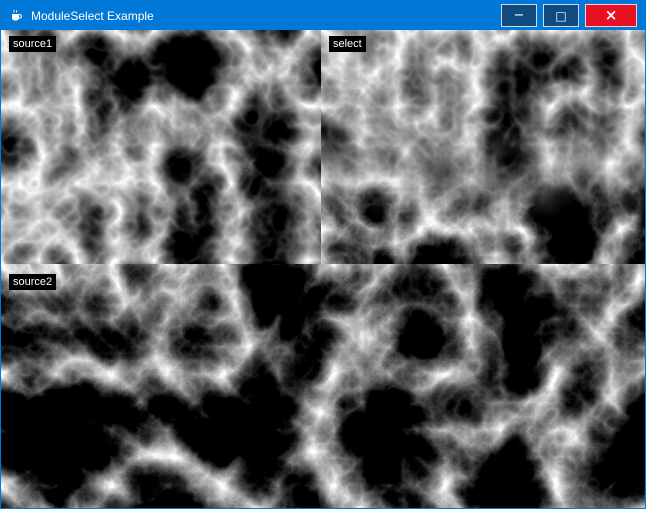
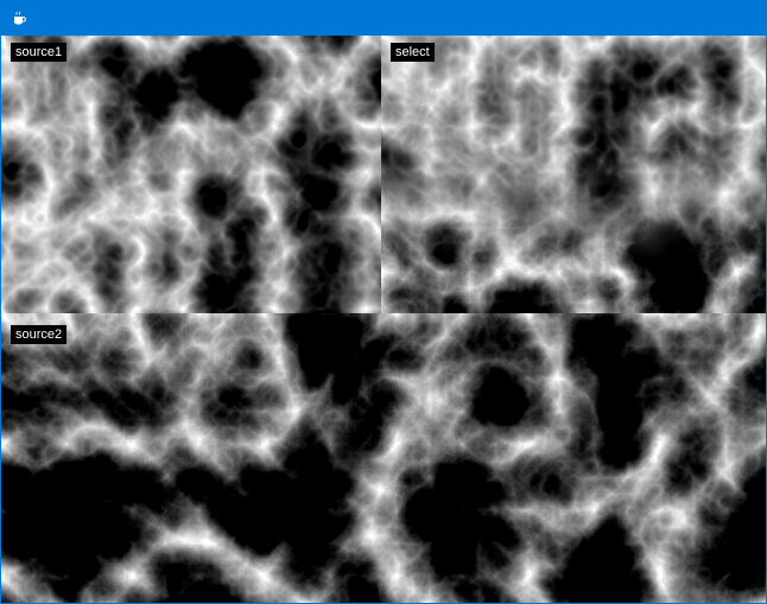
- ModuleSelect Example
- −
- □
- ×
  source1
  select
  source2
